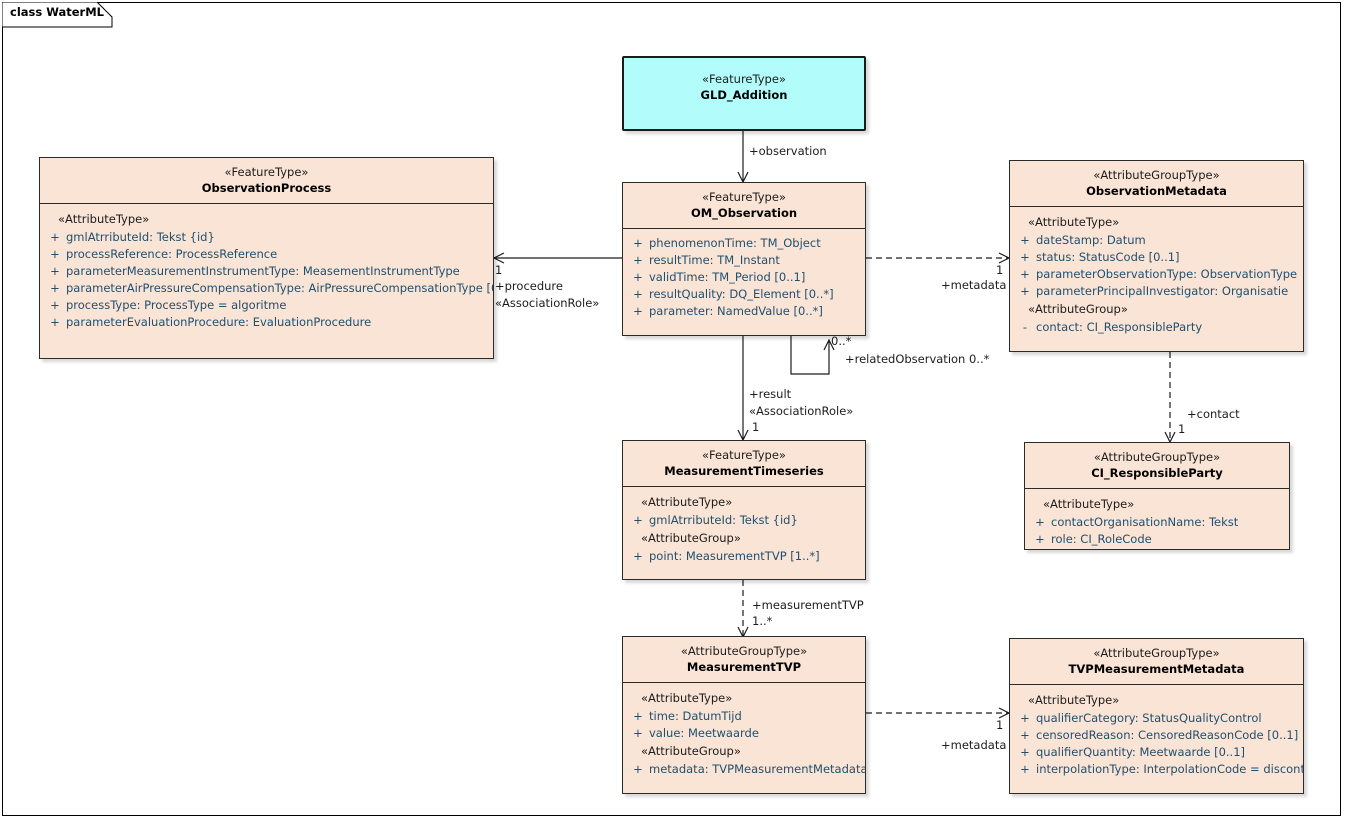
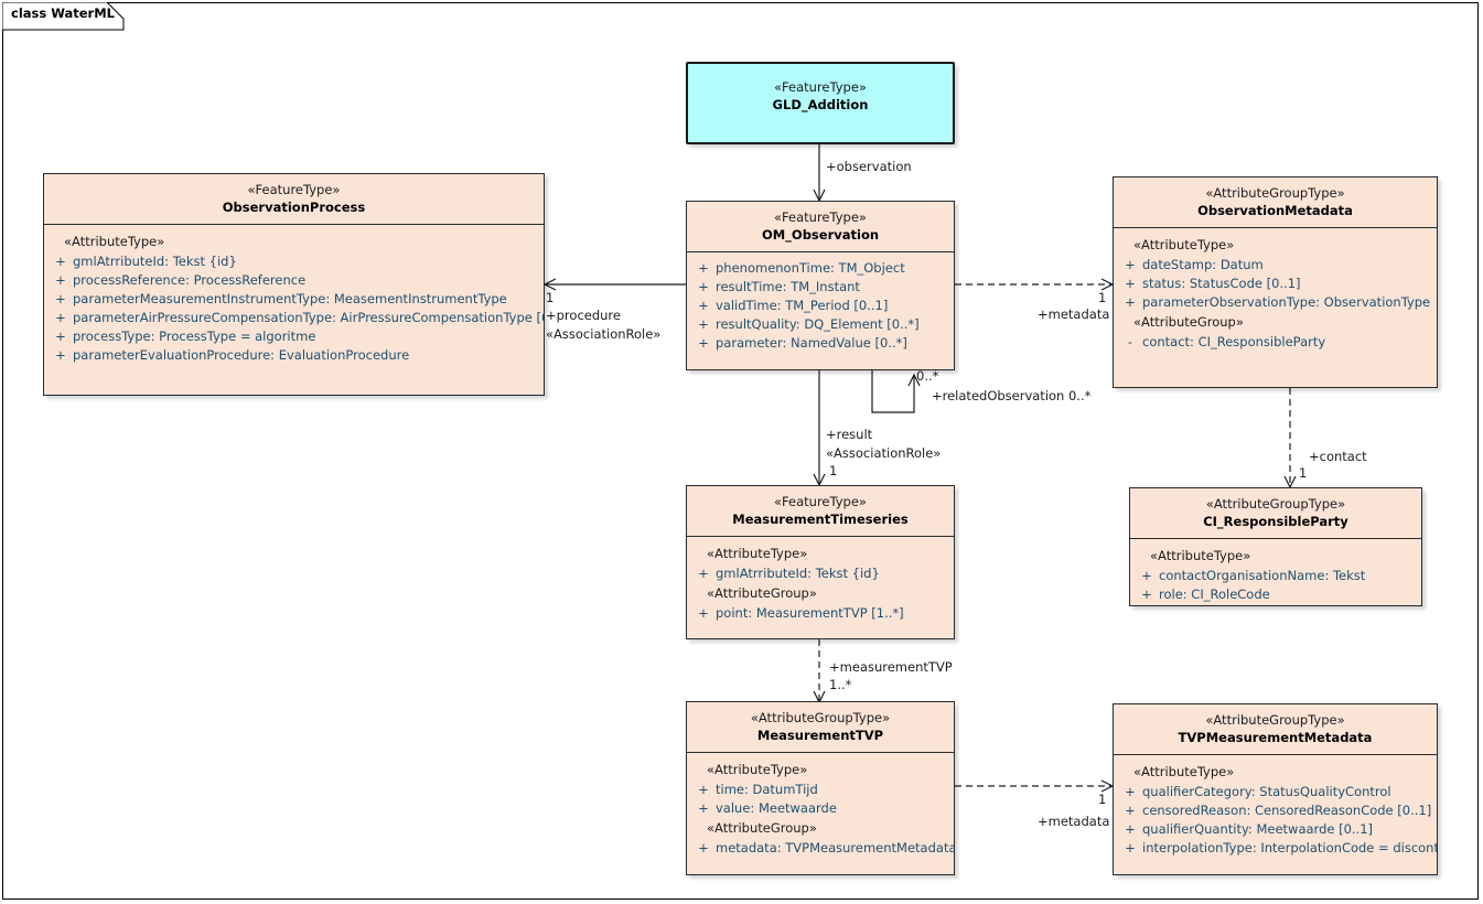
  class WaterML
  +observation
  1
  +procedure
  «AssociationRole»
  1
  +metadata
  0..*
  +relatedObservation 0..*
  +result
  «AssociationRole»
  1
  +contact
  1
  +measurementTVP
  1..*
  1
  +metadata
  «FeatureType»
  GLD_Addition
  «FeatureType»
  ObservationProcess
  «AttributeType»
  + gmlAtrributeId: Tekst {id}
  + processReference: ProcessReference
  + parameterMeasurementInstrumentType: MeasementInstrumentType
  + parameterAirPressureCompensationType: AirPressureCompensationType [
  + processType: ProcessType = algoritme
  + parameterEvaluationProcedure: EvaluationProcedure
  «FeatureType»
  OM_Observation
  + phenomenonTime: TM_Object
  + resultTime: TM_Instant
  + validTime: TM_Period [0..1]
  + resultQuality: DQ_Element [0..*]
  + parameter: NamedValue [0..*]
  «AttributeGroupType»
  ObservationMetadata
  «AttributeType»
  + dateStamp: Datum
  + status: StatusCode [0..1]
  + parameterObservationType: ObservationType
- + parameterPrincipalInvestigator: Organisatie
  «AttributeGroup»
  - contact: CI_ResponsibleParty
  «FeatureType»
  MeasurementTimeseries
  «AttributeType»
  + gmlAtrributeId: Tekst {id}
  «AttributeGroup»
  + point: MeasurementTVP [1..*]
  «AttributeGroupType»
  CI_ResponsibleParty
  «AttributeType»
  + contactOrganisationName: Tekst
  + role: CI_RoleCode
  «AttributeGroupType»
  MeasurementTVP
  «AttributeType»
  + time: DatumTijd
  + value: Meetwaarde
  «AttributeGroup»
  + metadata: TVPMeasurementMetadata
  «AttributeGroupType»
  TVPMeasurementMetadata
  «AttributeType»
  + qualifierCategory: StatusQualityControl
  + censoredReason: CensoredReasonCode [0..1]
  + qualifierQuantity: Meetwaarde [0..1]
  + interpolationType: InterpolationCode = discont
